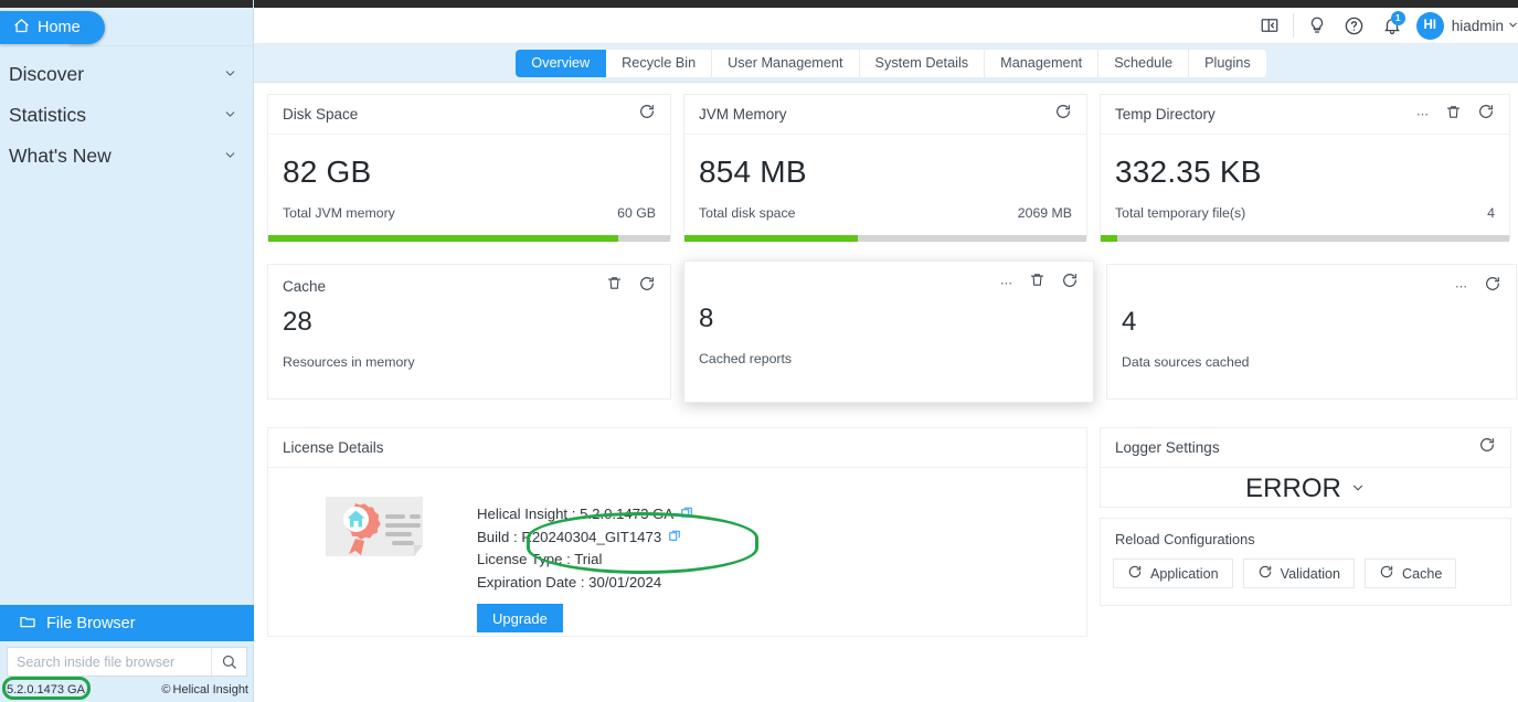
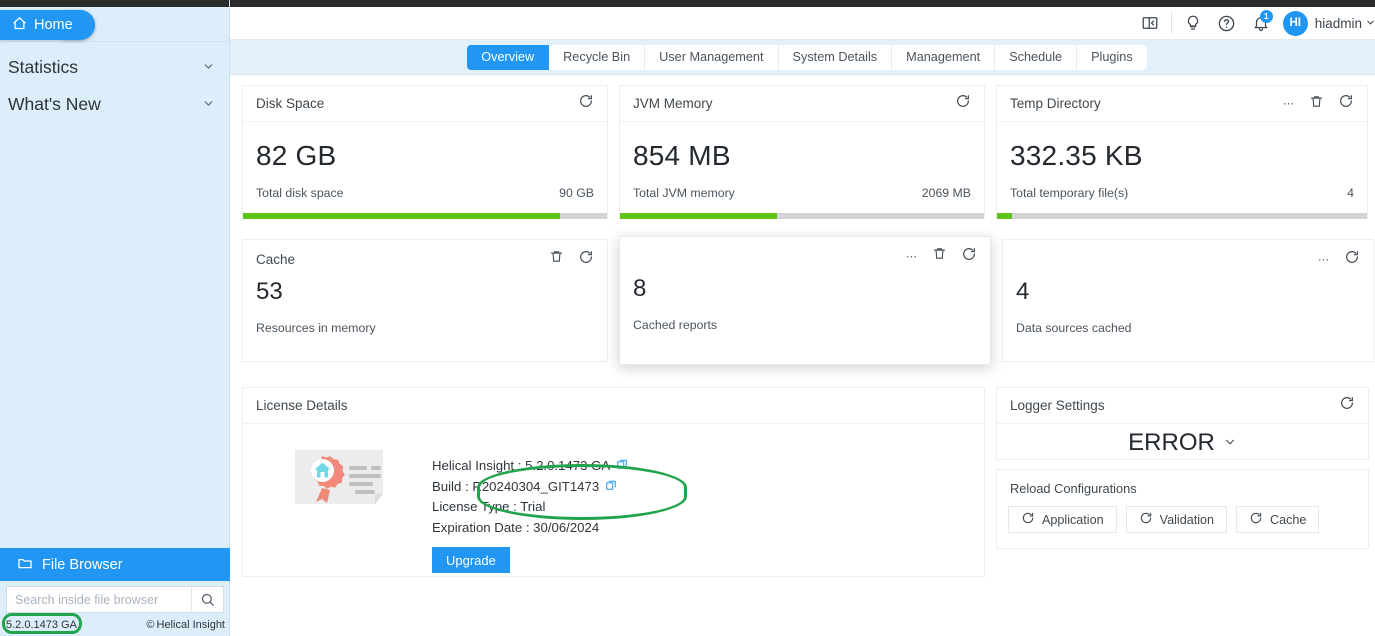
  Home
- Discover
  Statistics
  What's New
  File Browser
  Search inside file browser
  5.2.0.1473 GA
  ©
  Helical Insight
  1
  HI
  hiadmin
  Overview
  Recycle Bin
  User Management
  System Details
  Management
  Schedule
  Plugins
  Disk Space
  82 GB
- Total JVM memory
+ Total disk space
- 60 GB
+ 90 GB
  JVM Memory
  854 MB
- Total disk space
+ Total JVM memory
  2069 MB
  Temp Directory
  ⋯
  332.35 KB
  Total temporary file(s)
  4
  Cache
- 28
+ 53
  Resources in memory
  ⋯
  8
  Cached reports
  ⋯
  4
  Data sources cached
  License Details
  Helical Insight : 5.2.0.1473 GA
  Build : R20240304_GIT1473
  License Type : Trial
- Expiration Date : 30/01/2024
+ Expiration Date : 30/06/2024
  Upgrade
  Logger Settings
  ERROR
  Reload Configurations
  Application
  Validation
  Cache
